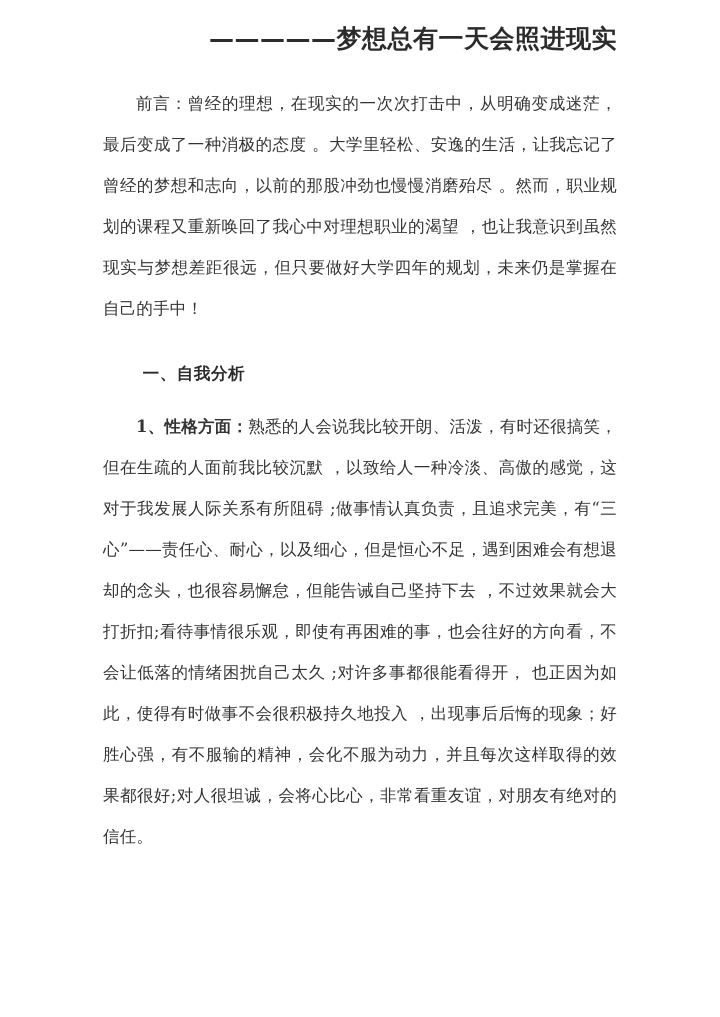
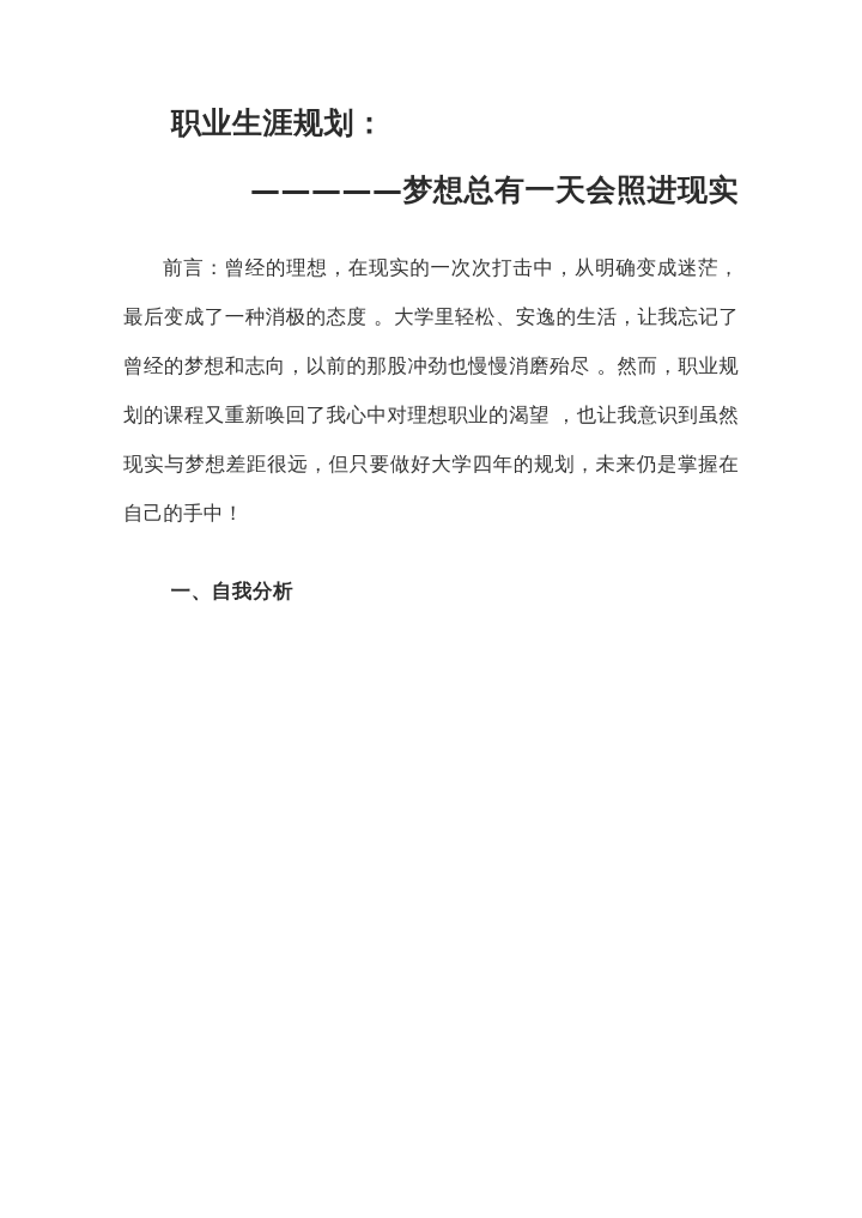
+ 职业生涯规划：
  —————梦想总有一天会照进现实
  前言：曾经的理想，在现实的一次次打击中，从明确变成迷茫，最后变成了一种消极的态度 。大学里轻松、安逸的生活，让我忘记了曾经的梦想和志向，以前的那股冲劲也慢慢消磨殆尽 。然而，职业规划的课程又重新唤回了我心中对理想职业的渴望 ，也让我意识到虽然现实与梦想差距很远，但只要做好大学四年的规划，未来仍是掌握在自己的手中！
  一、自我分析
- 1、性格方面：熟悉的人会说我比较开朗、活泼，有时还很搞笑，但在生疏的人面前我比较沉默 ，以致给人一种冷淡、高傲的感觉，这对于我发展人际关系有所阻碍 ;做事情认真负责，且追求完美，有“三心”——责任心、耐心，以及细心，但是恒心不足，遇到困难会有想退却的念头，也很容易懈怠，但能告诫自己坚持下去 ，不过效果就会大打折扣;看待事情很乐观，即使有再困难的事，也会往好的方向看，不会让低落的情绪困扰自己太久 ;对许多事都很能看得开， 也正因为如此，使得有时做事不会很积极持久地投入 ，出现事后后悔的现象；好胜心强，有不服输的精神，会化不服为动力，并且每次这样取得的效果都很好;对人很坦诚，会将心比心，非常看重友谊，对朋友有绝对的信任。
